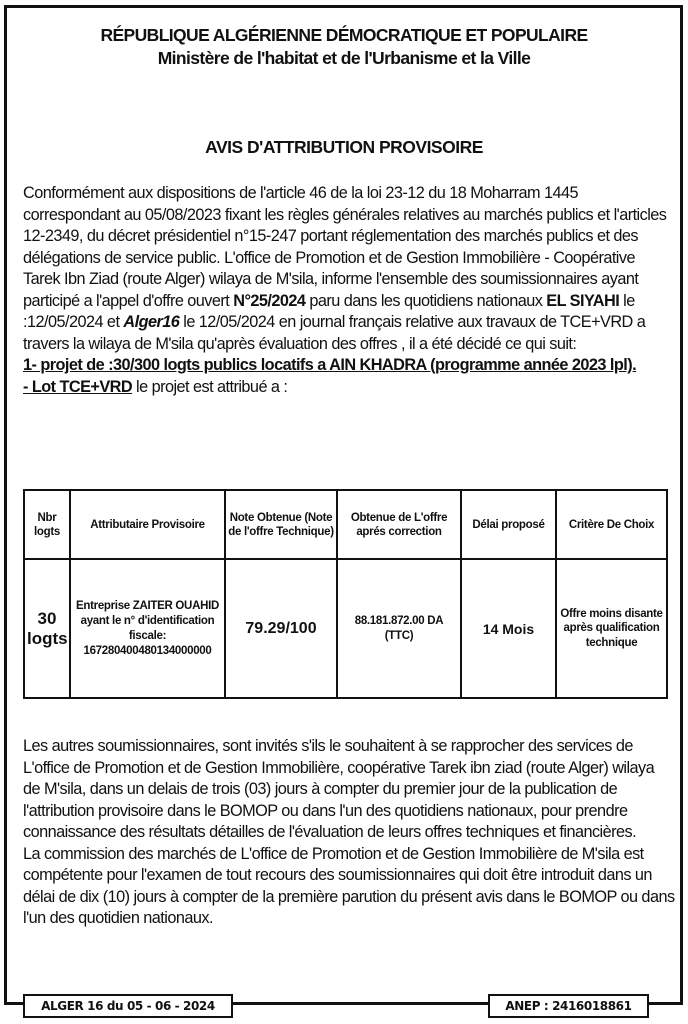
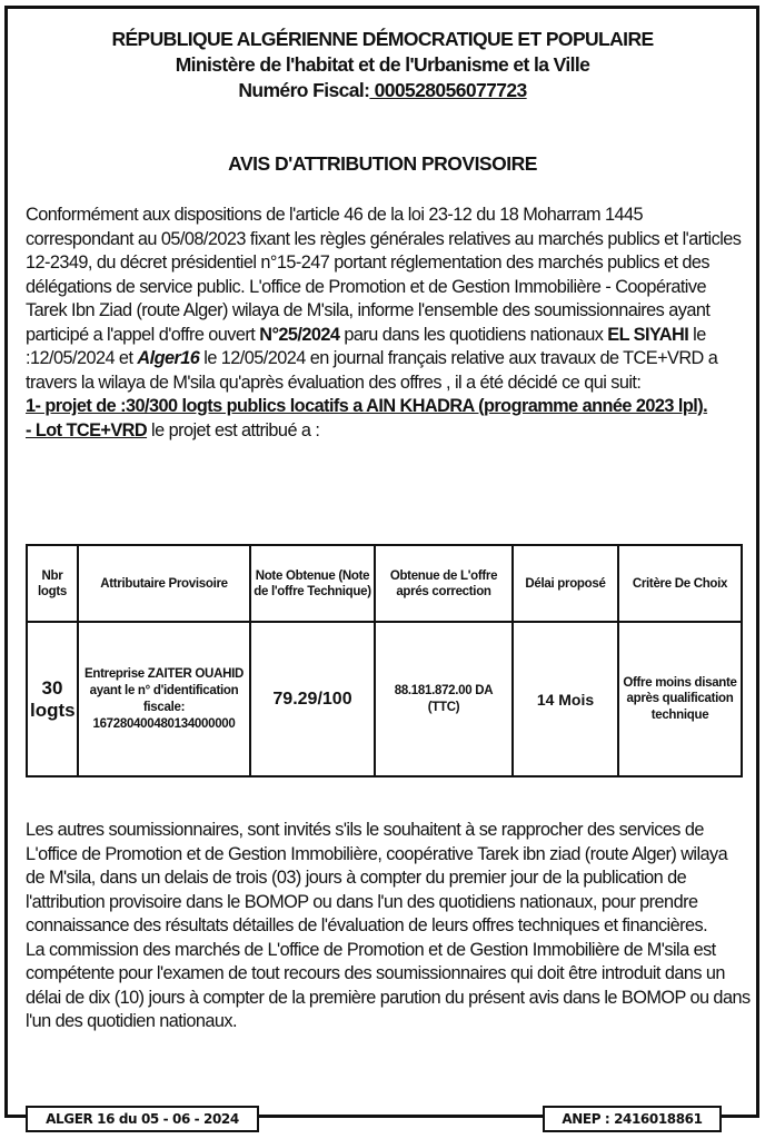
  RÉPUBLIQUE ALGÉRIENNE DÉMOCRATIQUE ET POPULAIRE
  Ministère de l'habitat et de l'Urbanisme et la Ville
+ Numéro Fiscal: 000528056077723
  AVIS D'ATTRIBUTION PROVISOIRE
  Conformément aux dispositions de l'article 46 de la loi 23-12 du 18 Moharram 1445 correspondant au 05/08/2023 fixant les règles générales relatives au marchés publics et l'articles 12-2349, du décret présidentiel n°15-247 portant réglementation des marchés publics et des délégations de service public. L'office de Promotion et de Gestion Immobilière - Coopérative Tarek Ibn Ziad (route Alger) wilaya de M'sila, informe l'ensemble des soumissionnaires ayant participé a l'appel d'offre ouvert N°25/2024 paru dans les quotidiens nationaux EL SIYAHI le :12/05/2024 et Alger16 le 12/05/2024 en journal français relative aux travaux de TCE+VRD a travers la wilaya de M'sila qu'après évaluation des offres , il a été décidé ce qui suit:
  1- projet de :30/300 logts publics locatifs a AIN KHADRA (programme année 2023 lpl).
  - Lot TCE+VRD le projet est attribué a :
  Nbr logts	Attributaire Provisoire	Note Obtenue (Note de l'offre Technique)	Obtenue de L'offre aprés correction	Délai proposé	Critère De Choix
  30 logts	Entreprise ZAITER OUAHID ayant le n° d'identification fiscale: 167280400480134000000	79.29/100	88.181.872.00 DA (TTC)	14 Mois	Offre moins disante après qualification technique
  Les autres soumissionnaires, sont invités s'ils le souhaitent à se rapprocher des services de L'office de Promotion et de Gestion Immobilière, coopérative Tarek ibn ziad (route Alger) wilaya de M'sila, dans un delais de trois (03) jours à compter du premier jour de la publication de l'attribution provisoire dans le BOMOP ou dans l'un des quotidiens nationaux, pour prendre connaissance des résultats détailles de l'évaluation de leurs offres techniques et financières.
  La commission des marchés de L'office de Promotion et de Gestion Immobilière de M'sila est compétente pour l'examen de tout recours des soumissionnaires qui doit être introduit dans un délai de dix (10) jours à compter de la première parution du présent avis dans le BOMOP ou dans l'un des quotidien nationaux.
  ALGER 16 du 05 - 06 - 2024
  ANEP : 2416018861
